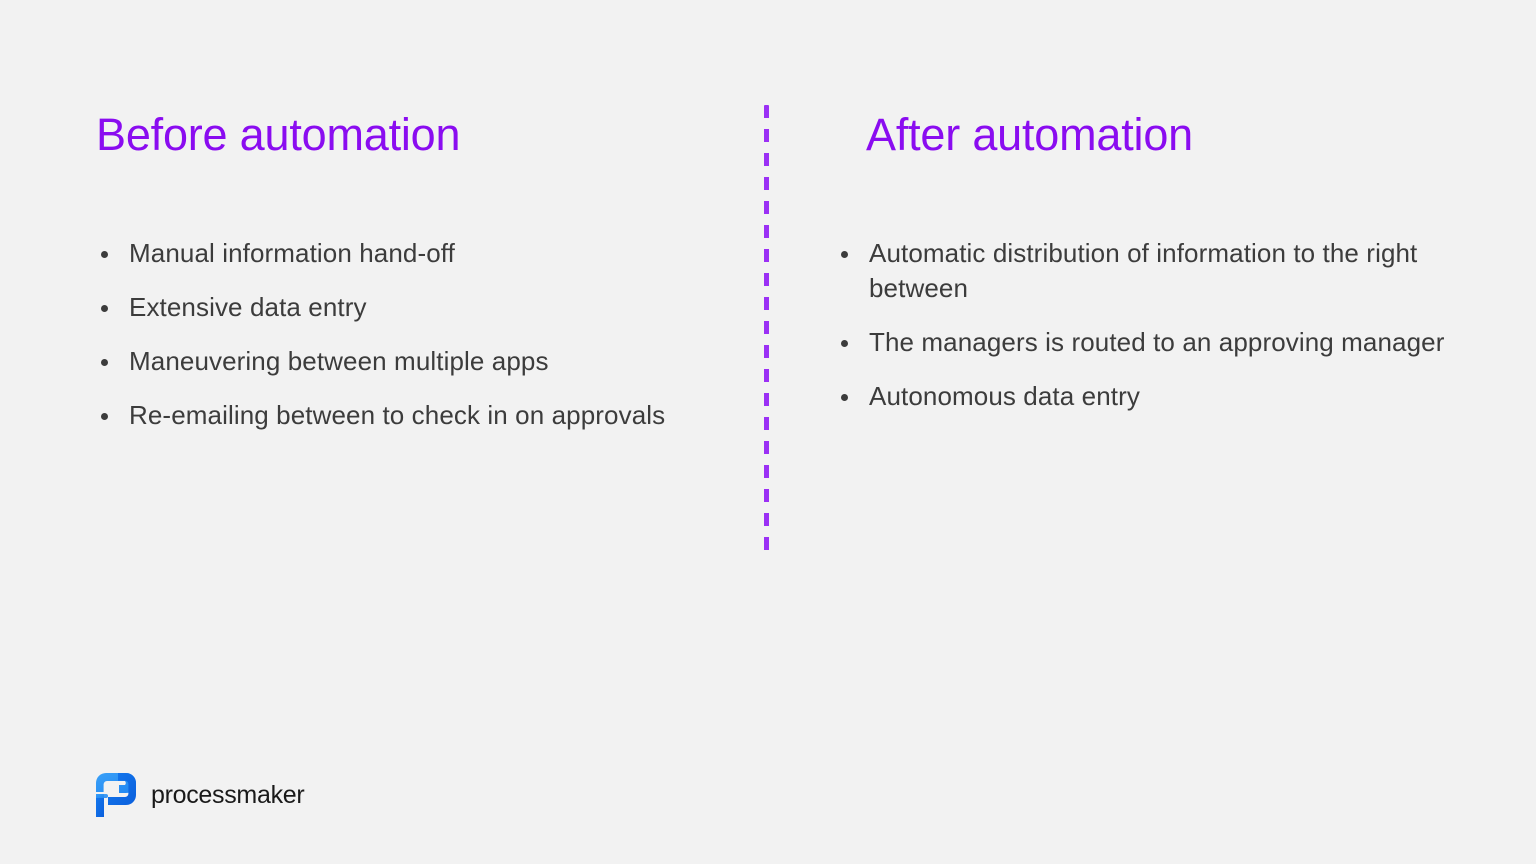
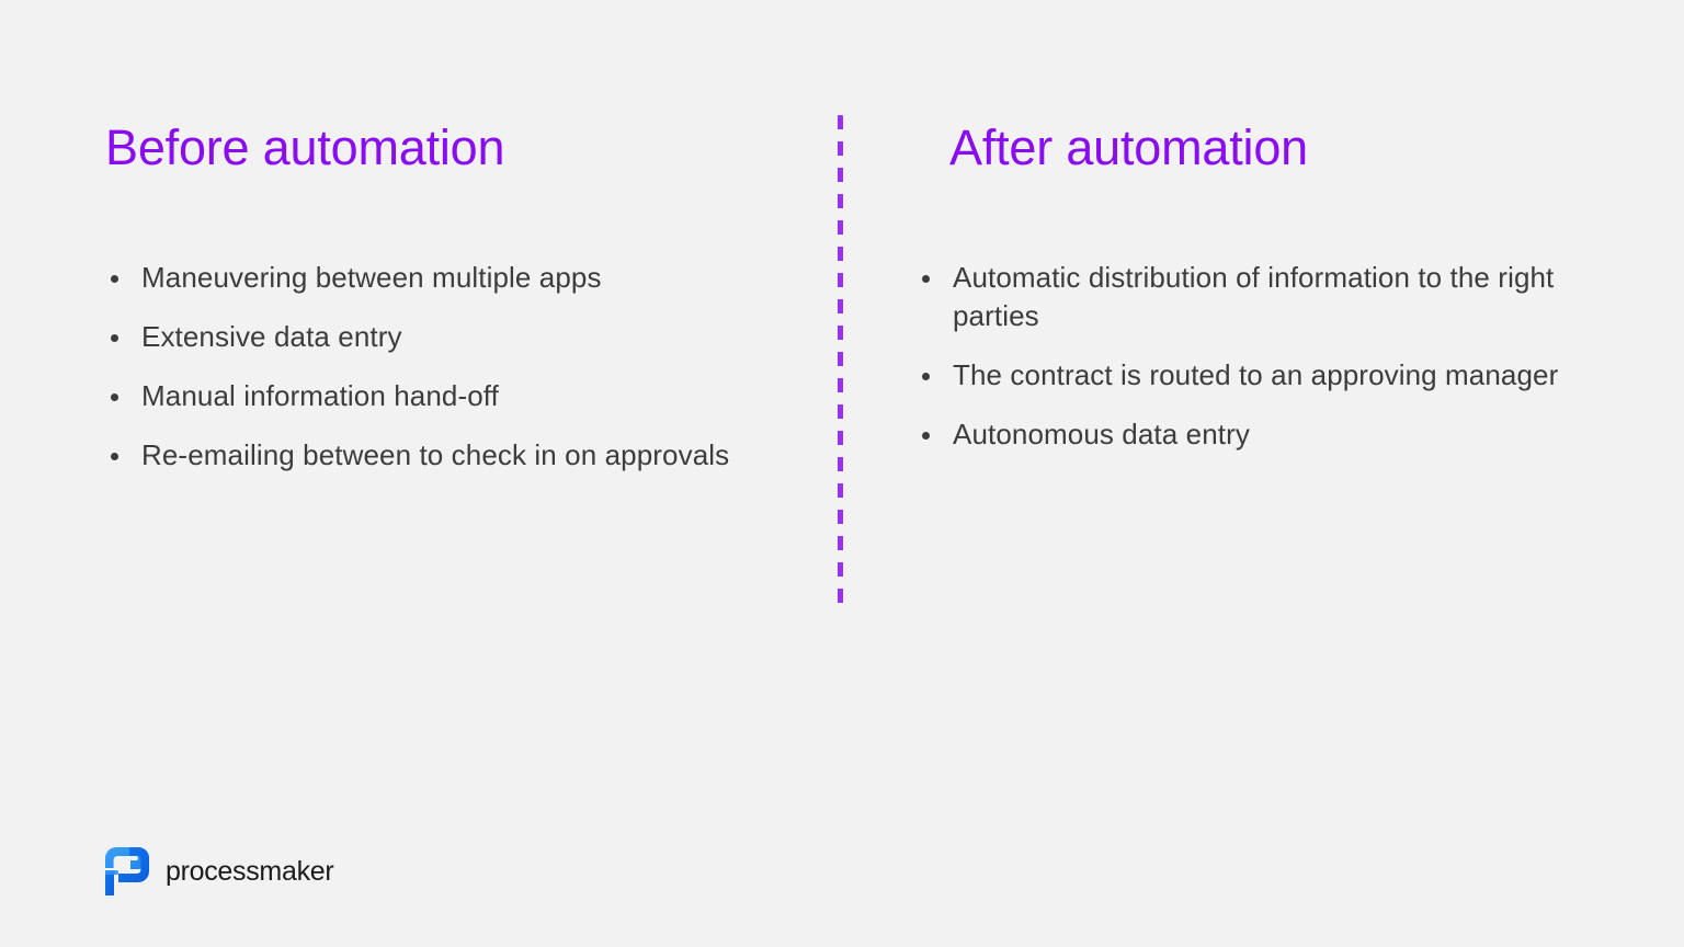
  Before automation
- Manual information hand-off
+ Maneuvering between multiple apps
  Extensive data entry
- Maneuvering between multiple apps
+ Manual information hand-off
  Re-emailing between to check in on approvals
  After automation
- Automatic distribution of information to the right between
+ Automatic distribution of information to the right parties
- The managers is routed to an approving manager
+ The contract is routed to an approving manager
  Autonomous data entry
  processmaker
